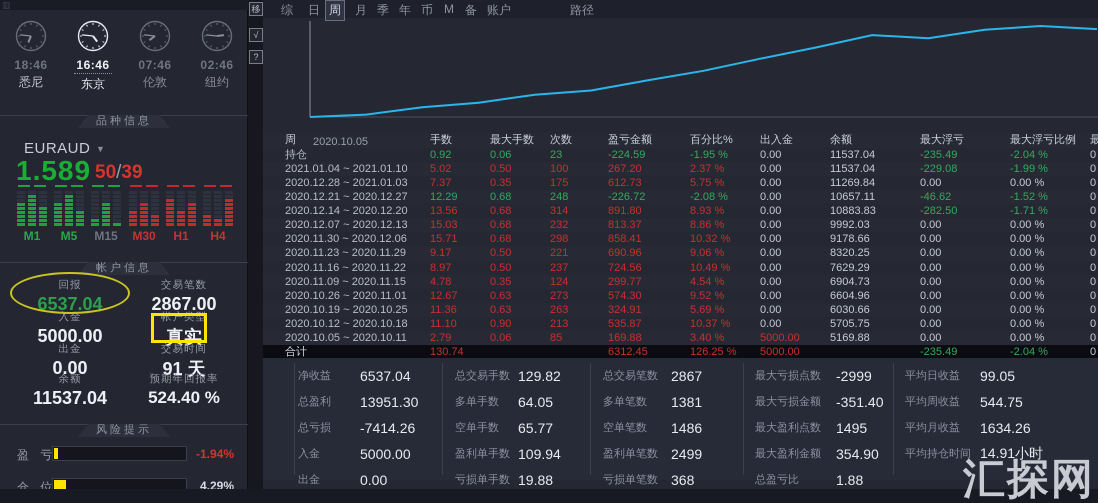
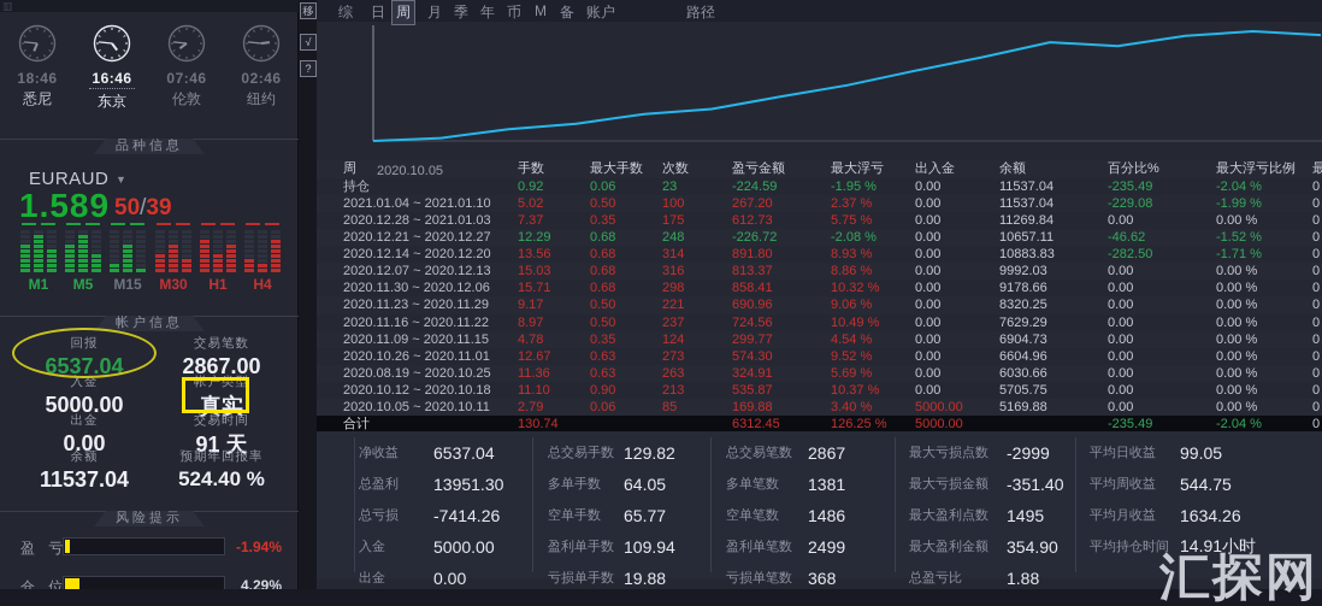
  ▥
  18:46
  悉尼
  16:46
  东京
  07:46
  伦敦
  02:46
  纽约
  品种信息
  EURAUD
  ▼
  1.589
  50/39
  M1
  M5
  M15
  M30
  H1
  H4
  帐户信息
  回报
  6537.04
  交易笔数
  2867.00
  入金
  5000.00
  帐户类型
  真实
  出金
  0.00
  交易时间
  91 天
  余额
  11537.04
  预期年回报率
  524.40 %
  风险提示
  盈 亏
  -1.94%
  仓 位
  4.29%
  移
  √
  ?
  综
  日
  周
  月
  季
  年
  币
  M
  备
  账户
  路径
  2020.10.05
  周
  手数
  最大手数
  次数
  盈亏金额
- 百分比%
+ 最大浮亏
  出入金
  余额
- 最大浮亏
+ 百分比%
  最大浮亏比例
  最
  持仓
  0.92
  0.06
  23
  -224.59
  -1.95 %
  0.00
  11537.04
  -235.49
  -2.04 %
  0
  2021.01.04 ~ 2021.01.10
  5.02
  0.50
  100
  267.20
  2.37 %
  0.00
  11537.04
  -229.08
  -1.99 %
  0
  2020.12.28 ~ 2021.01.03
  7.37
  0.35
  175
  612.73
  5.75 %
  0.00
  11269.84
  0.00
  0.00 %
  0
  2020.12.21 ~ 2020.12.27
  12.29
  0.68
  248
  -226.72
  -2.08 %
  0.00
  10657.11
  -46.62
  -1.52 %
  0
  2020.12.14 ~ 2020.12.20
  13.56
  0.68
  314
  891.80
  8.93 %
  0.00
  10883.83
  -282.50
  -1.71 %
  0
  2020.12.07 ~ 2020.12.13
  15.03
  0.68
- 232
+ 316
  813.37
  8.86 %
  0.00
  9992.03
  0.00
  0.00 %
  0
  2020.11.30 ~ 2020.12.06
  15.71
  0.68
  298
  858.41
  10.32 %
  0.00
  9178.66
  0.00
  0.00 %
  0
  2020.11.23 ~ 2020.11.29
  9.17
  0.50
  221
  690.96
  9.06 %
  0.00
  8320.25
  0.00
  0.00 %
  0
  2020.11.16 ~ 2020.11.22
  8.97
  0.50
  237
  724.56
  10.49 %
  0.00
  7629.29
  0.00
  0.00 %
  0
  2020.11.09 ~ 2020.11.15
  4.78
  0.35
  124
  299.77
  4.54 %
  0.00
  6904.73
  0.00
  0.00 %
  0
  2020.10.26 ~ 2020.11.01
  12.67
  0.63
  273
  574.30
  9.52 %
  0.00
  6604.96
  0.00
  0.00 %
  0
- 2020.10.19 ~ 2020.10.25
+ 2020.08.19 ~ 2020.10.25
  11.36
  0.63
  263
  324.91
  5.69 %
  0.00
  6030.66
  0.00
  0.00 %
  0
  2020.10.12 ~ 2020.10.18
  11.10
  0.90
  213
  535.87
  10.37 %
  0.00
  5705.75
  0.00
  0.00 %
  0
  2020.10.05 ~ 2020.10.11
  2.79
  0.06
  85
  169.88
  3.40 %
  5000.00
  5169.88
  0.00
  0.00 %
  0
  合计
  130.74
  6312.45
  126.25 %
  5000.00
  -235.49
  -2.04 %
  0
  净收益
  6537.04
  总盈利
  13951.30
  总亏损
  -7414.26
  入金
  5000.00
  出金
  0.00
  总交易手数
  129.82
  多单手数
  64.05
  空单手数
  65.77
  盈利单手数
  109.94
  亏损单手数
  19.88
  总交易笔数
  2867
  多单笔数
  1381
  空单笔数
  1486
  盈利单笔数
  2499
  亏损单笔数
  368
  最大亏损点数
  -2999
  最大亏损金额
  -351.40
  最大盈利点数
  1495
  最大盈利金额
  354.90
  总盈亏比
  1.88
  平均日收益
  99.05
  平均周收益
  544.75
  平均月收益
  1634.26
  平均持仓时间
  14.91小时
  汇探网
